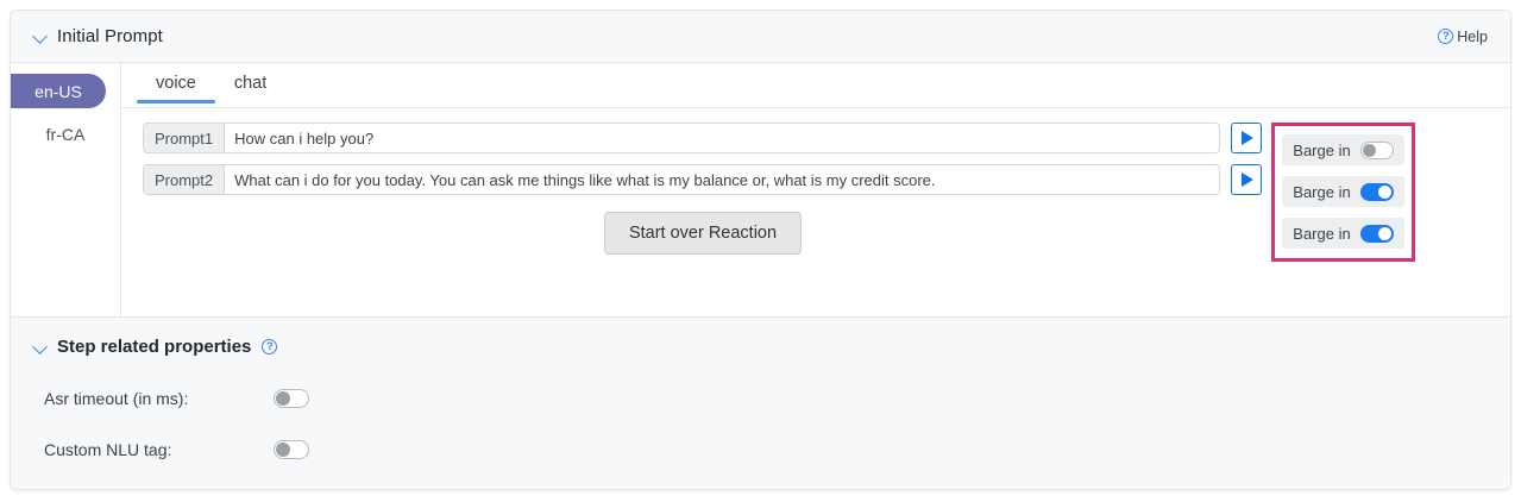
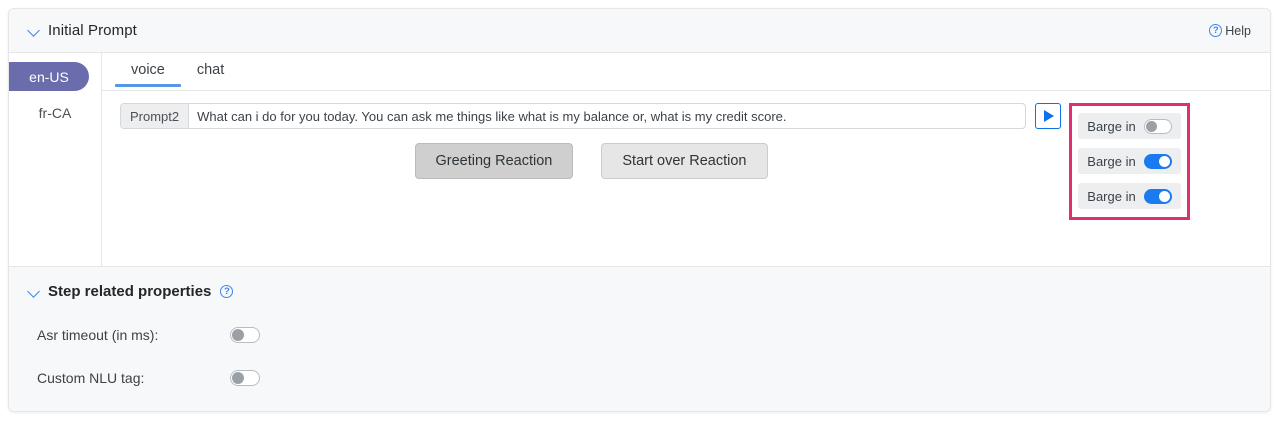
  Initial Prompt
  ?
  Help
  en-US
  fr-CA
  voice
  chat
- Prompt1
- How can i help you?
  Prompt2
  What can i do for you today. You can ask me things like what is my balance or, what is my credit score.
+ Greeting Reaction
  Start over Reaction
  Barge in
  Barge in
  Barge in
  Step related properties
  ?
  Asr timeout (in ms):
  Custom NLU tag:
